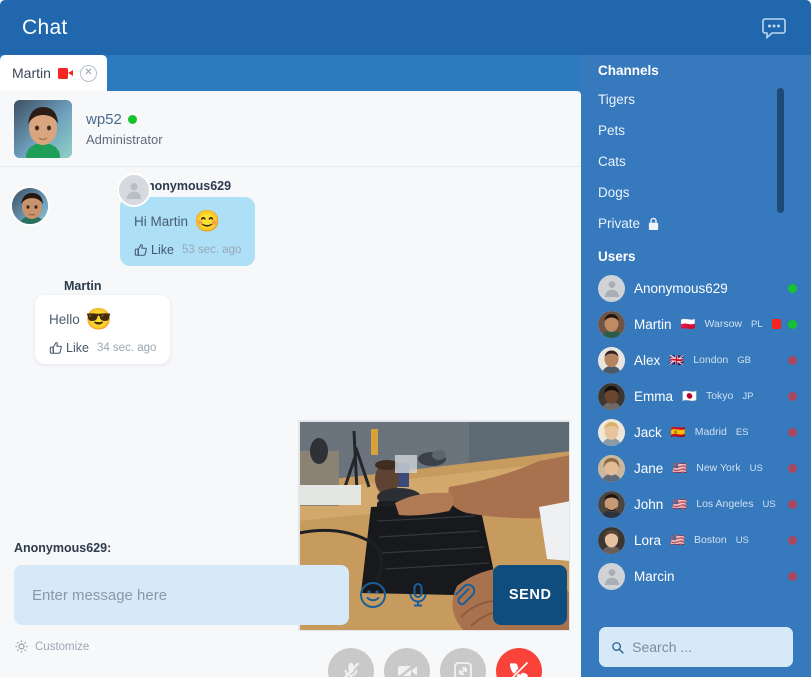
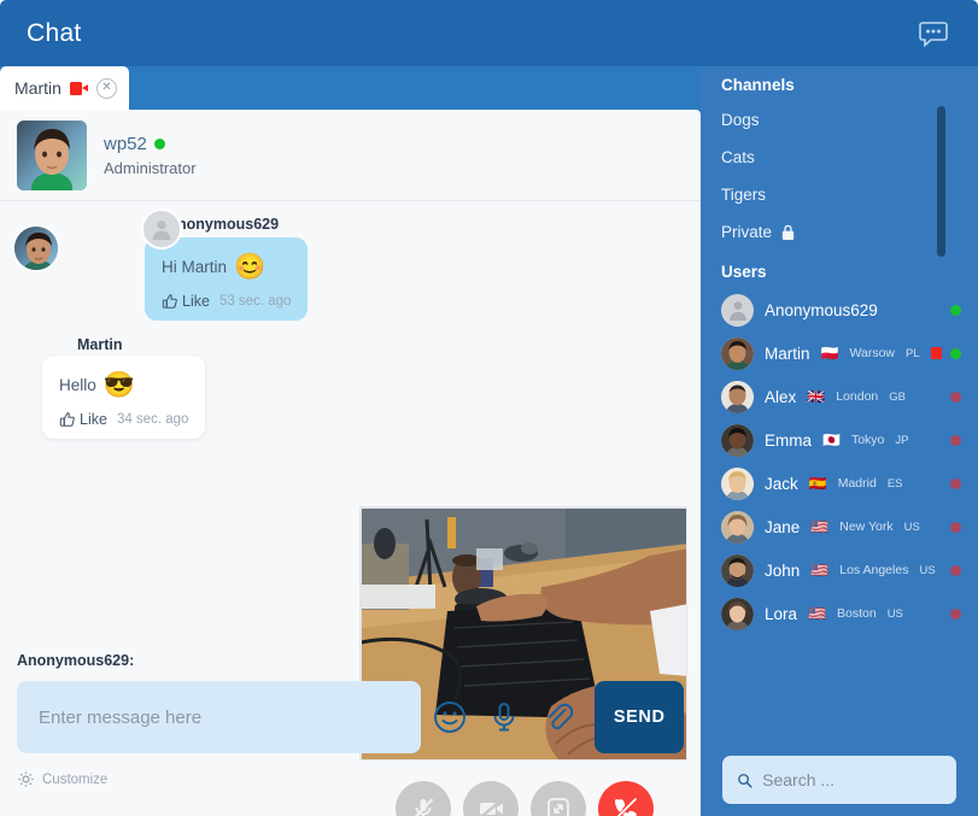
  Chat
  Martin
  ✕
  wp52
  Administrator
  nonymous629
  Hi Martin
  😊
  Like
  53 sec. ago
  Martin
  Hello
  😎
  Like
  34 sec. ago
  Anonymous629:
  Enter message here
  SEND
  Customize
  Channels
- Tigers
+ Dogs
- Pets
  Cats
- Dogs
+ Tigers
  Private
  Users
  Anonymous629
  Martin
  🇵🇱
  Warsow
  PL
  Alex
  🇬🇧
  London
  GB
  Emma
  🇯🇵
  Tokyo
  JP
  Jack
  🇪🇸
  Madrid
  ES
  Jane
  🇺🇸
  New York
  US
  John
  🇺🇸
  Los Angeles
  US
  Lora
  🇺🇸
  Boston
  US
- Marcin
  Search ...
